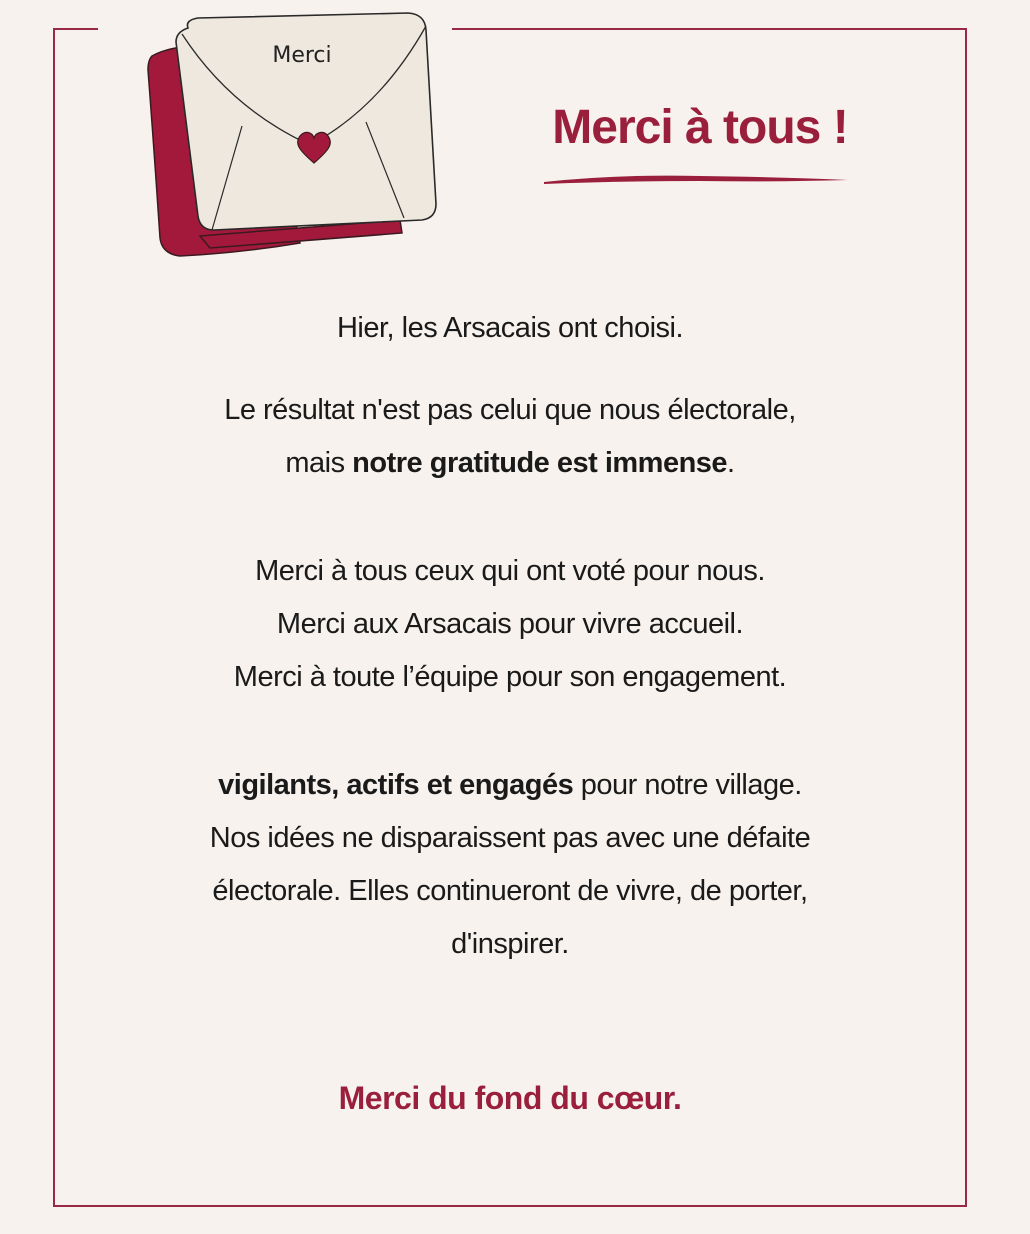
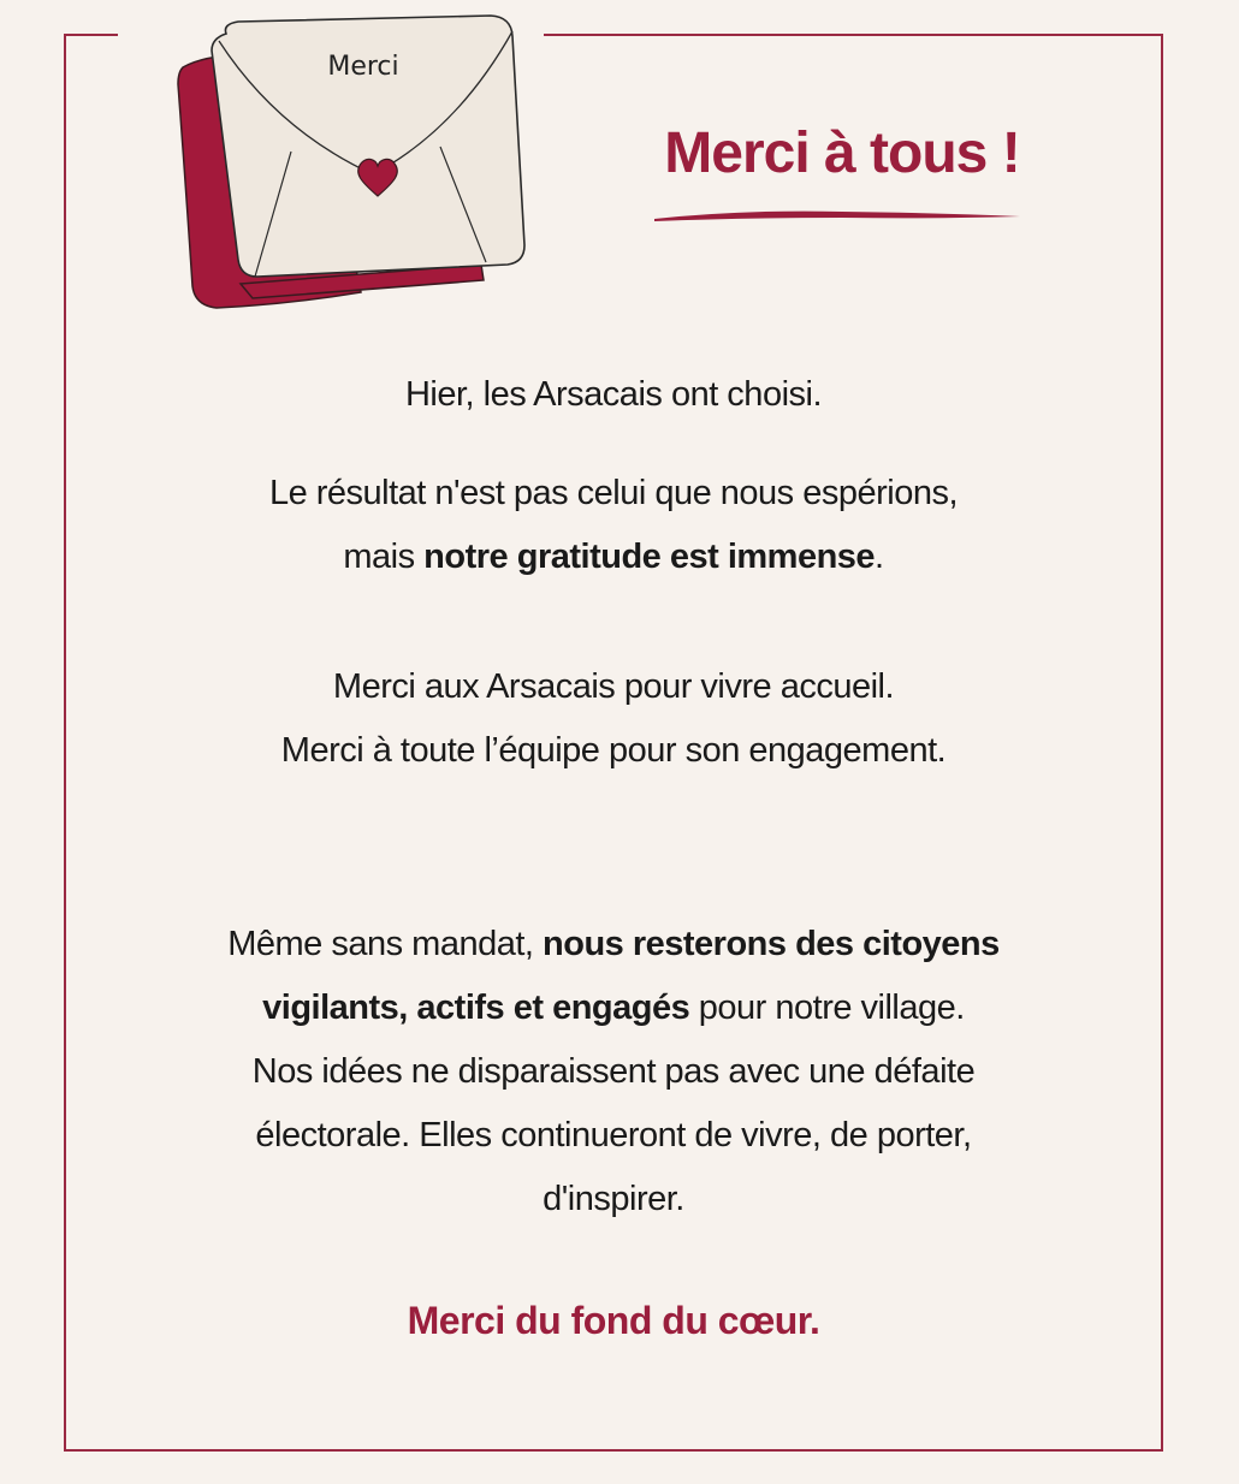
  Merci
  Merci à tous !
  Hier, les Arsacais ont choisi.
- Le résultat n'est pas celui que nous électorale,
+ Le résultat n'est pas celui que nous espérions,
  mais notre gratitude est immense.
- Merci à tous ceux qui ont voté pour nous.
  Merci aux Arsacais pour vivre accueil.
  Merci à toute l’équipe pour son engagement.
+ Même sans mandat, nous resterons des citoyens
  vigilants, actifs et engagés pour notre village.
  Nos idées ne disparaissent pas avec une défaite
  électorale. Elles continueront de vivre, de porter,
  d'inspirer.
  Merci du fond du cœur.
